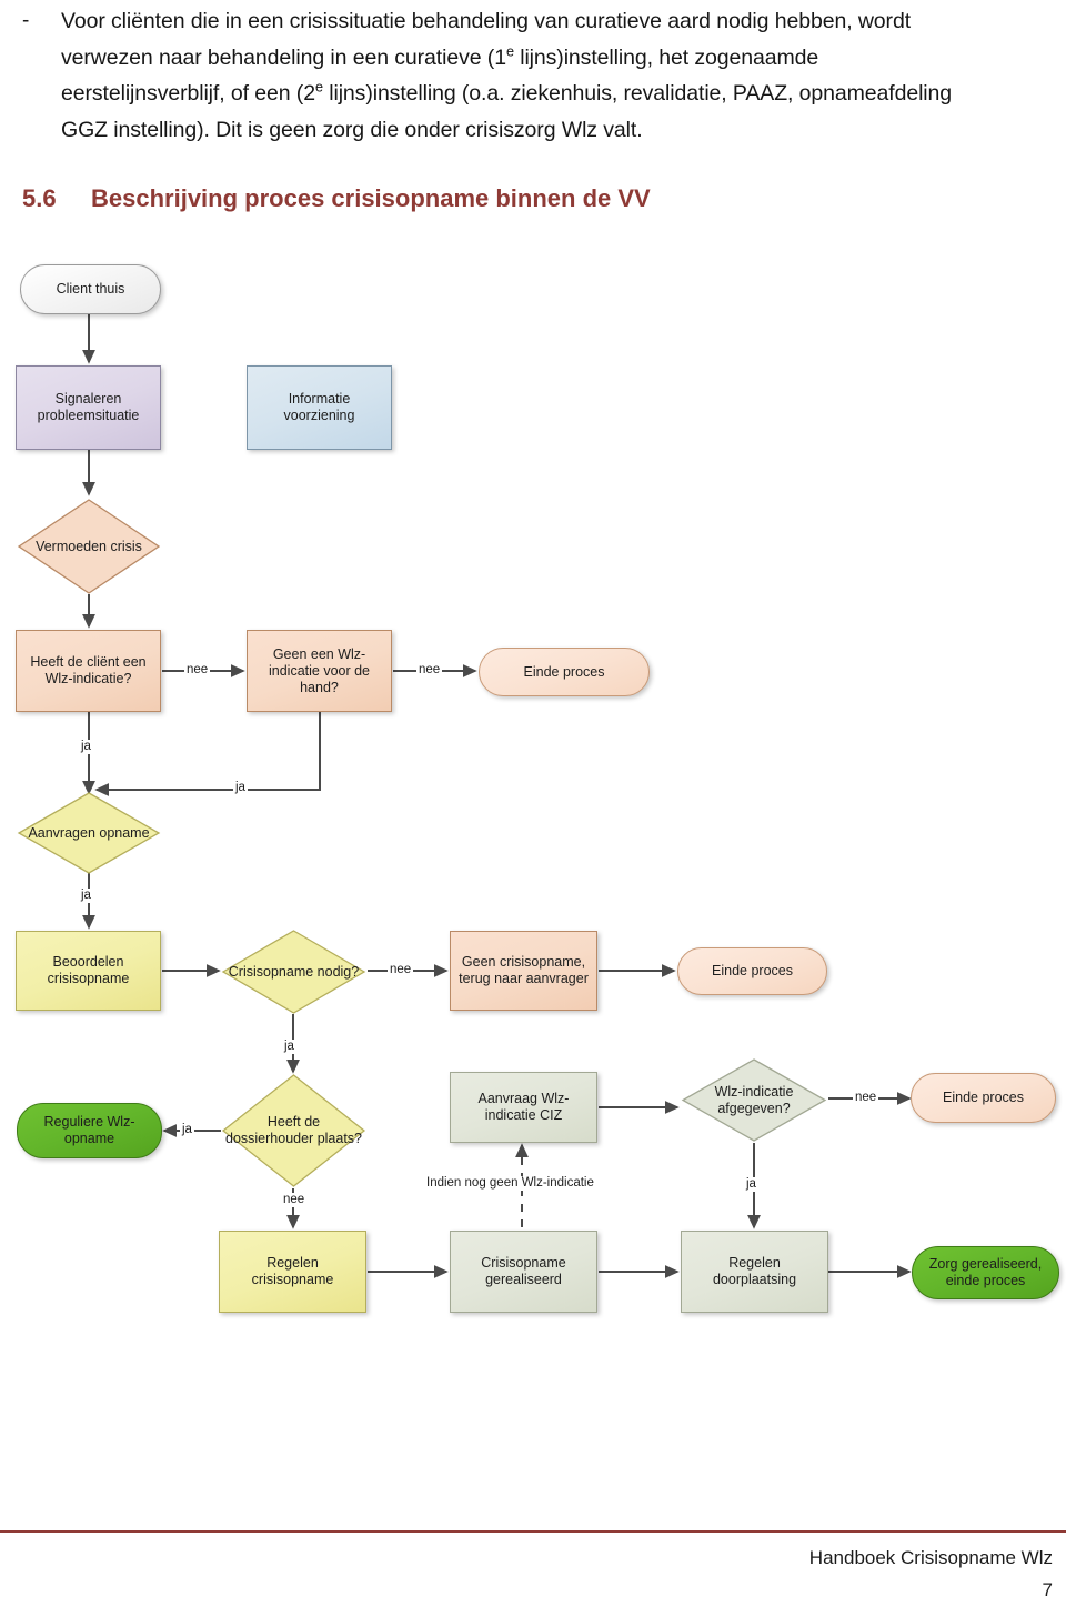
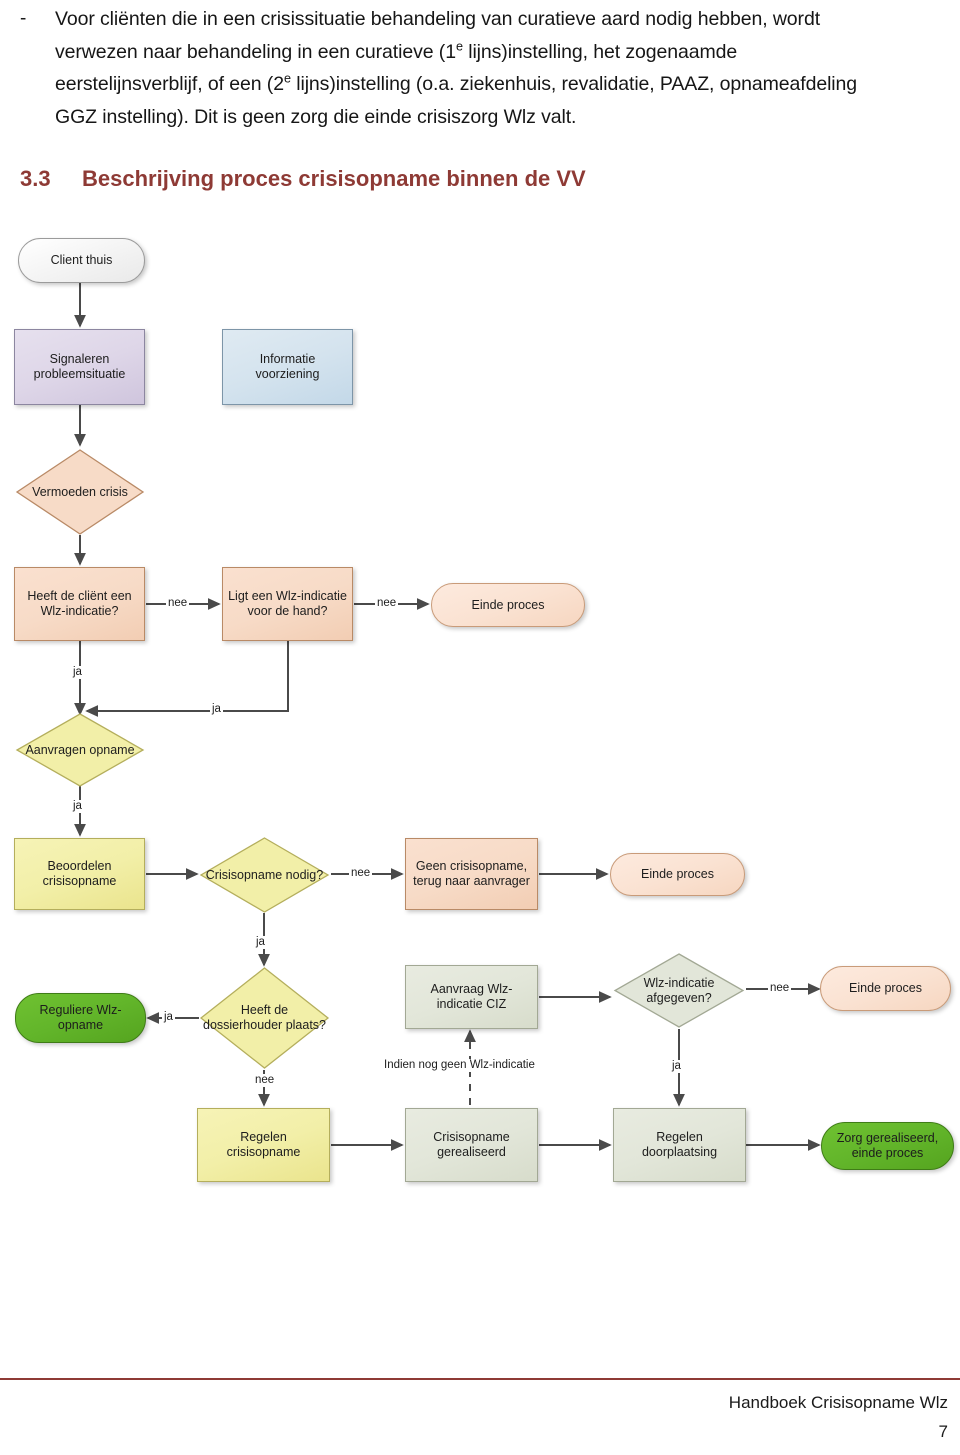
  -
- Voor cliënten die in een crisissituatie behandeling van curatieve aard nodig hebben, wordt verwezen naar behandeling in een curatieve (1e lijns)instelling, het zogenaamde eerstelijnsverblijf, of een (2e lijns)instelling (o.a. ziekenhuis, revalidatie, PAAZ, opnameafdeling GGZ instelling). Dit is geen zorg die onder crisiszorg Wlz valt.
+ Voor cliënten die in een crisissituatie behandeling van curatieve aard nodig hebben, wordt verwezen naar behandeling in een curatieve (1e lijns)instelling, het zogenaamde eerstelijnsverblijf, of een (2e lijns)instelling (o.a. ziekenhuis, revalidatie, PAAZ, opnameafdeling GGZ instelling). Dit is geen zorg die einde crisiszorg Wlz valt.
- 5.6 Beschrijving proces crisisopname binnen de VV
+ 3.3 Beschrijving proces crisisopname binnen de VV
  Client thuis
  Signaleren probleemsituatie
  Informatie voorziening
  Vermoeden crisis
  Heeft de cliënt een Wlz-indicatie?
- Geen een Wlz-indicatie voor de hand?
+ Ligt een Wlz-indicatie voor de hand?
  Einde proces
  nee
  nee
  ja
  ja
  Aanvragen opname
  ja
  Beoordelen crisisopname
  Crisisopname nodig?
  Geen crisisopname, terug naar aanvrager
  Einde proces
  nee
  ja
  Reguliere Wlz-opname
  Heeft de dossierhouder plaats?
  Aanvraag Wlz-indicatie CIZ
  Wlz-indicatie afgegeven?
  Einde proces
  ja
  nee
  ja
  nee
  Indien nog geen Wlz-indicatie
  Regelen crisisopname
  Crisisopname gerealiseerd
  Regelen doorplaatsing
  Zorg gerealiseerd, einde proces
  Handboek Crisisopname Wlz
  7
